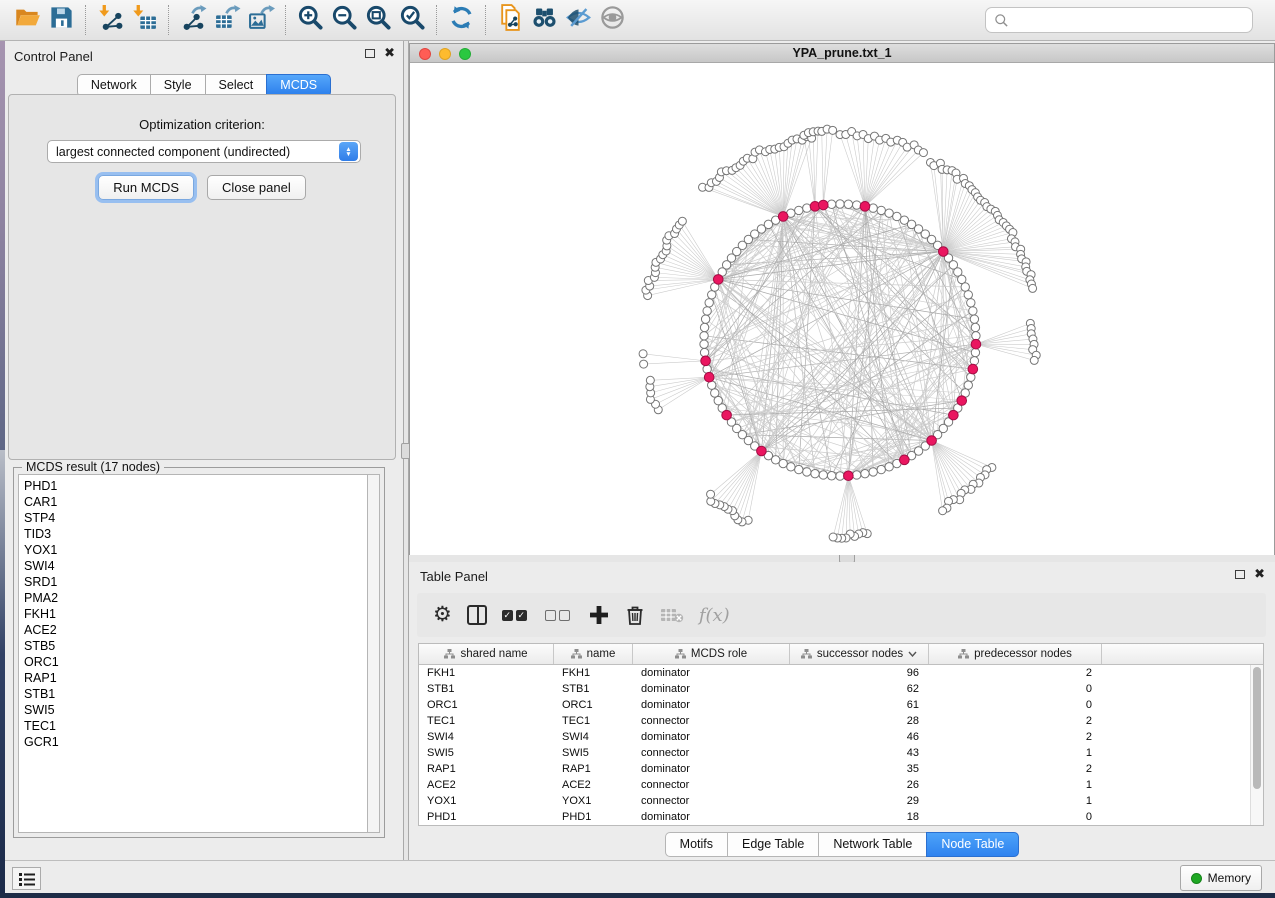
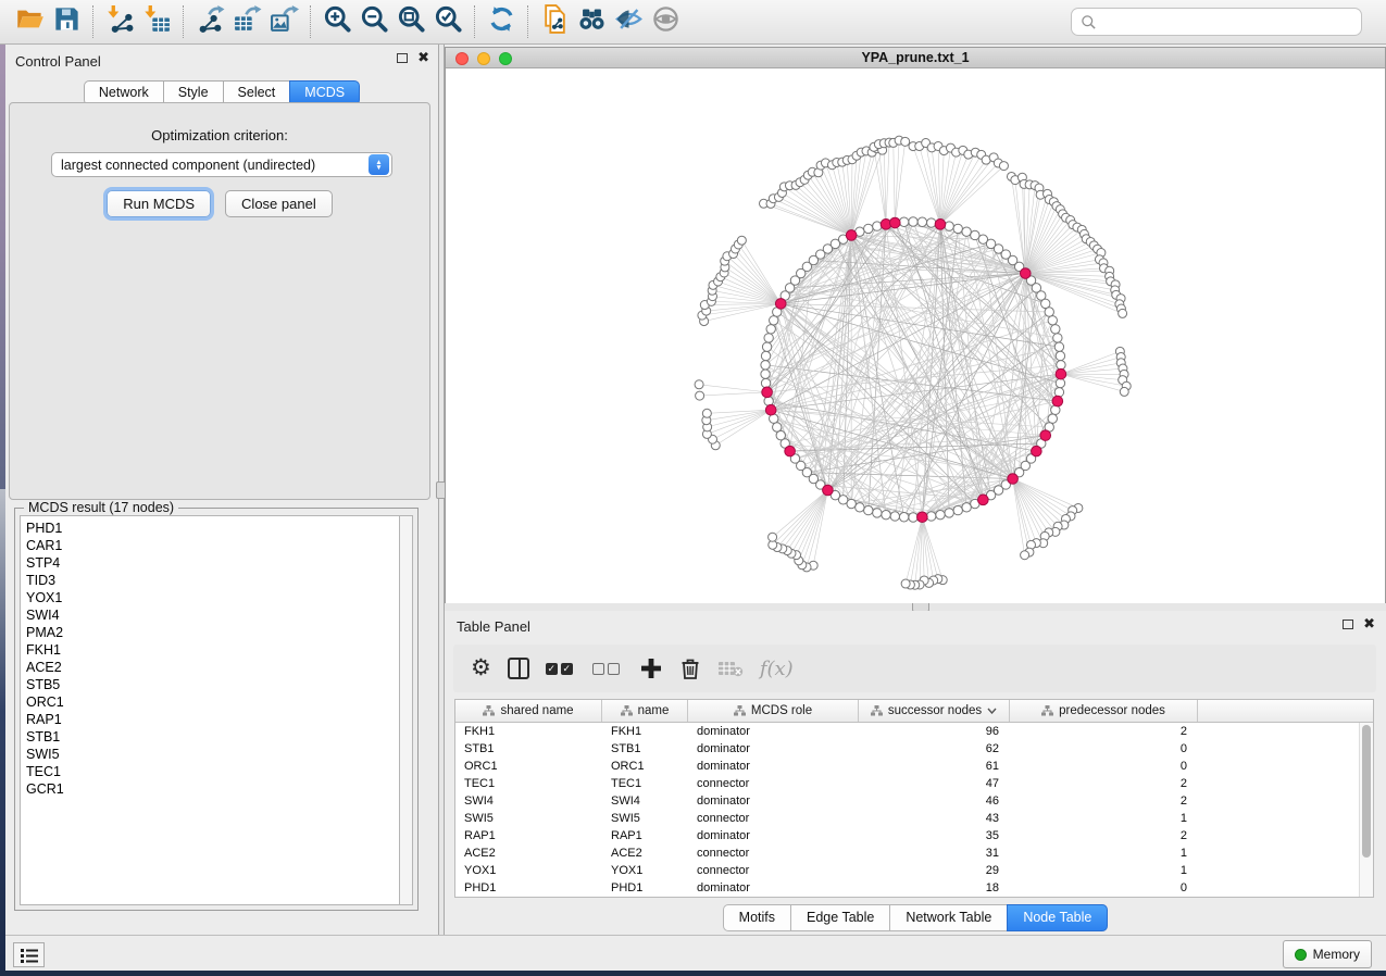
  Control Panel
  ✖
  Network
  Style
  Select
  MCDS
  Optimization criterion:
  largest connected component (undirected)
  Run MCDS
  Close panel
  MCDS result (17 nodes)
  PHD1
  CAR1
  STP4
  TID3
  YOX1
  SWI4
- SRD1
  PMA2
  FKH1
  ACE2
  STB5
  ORC1
  RAP1
  STB1
  SWI5
  TEC1
  GCR1
  YPA_prune.txt_1
  Table Panel
  ✖
  ⚙
  ✓
  ✓
  f(x)
  shared name
  name
  MCDS role
  successor nodes
  predecessor nodes
  FKH1
  FKH1
  dominator
  96
  2
  STB1
  STB1
  dominator
  62
  0
  ORC1
  ORC1
  dominator
  61
  0
  TEC1
  TEC1
  connector
- 28
+ 47
  2
  SWI4
  SWI4
  dominator
  46
  2
  SWI5
  SWI5
  connector
  43
  1
  RAP1
  RAP1
  dominator
  35
  2
  ACE2
  ACE2
  connector
- 26
+ 31
  1
  YOX1
  YOX1
  connector
  29
  1
  PHD1
  PHD1
  dominator
  18
  0
  Motifs
  Edge Table
  Network Table
  Node Table
  Memory
